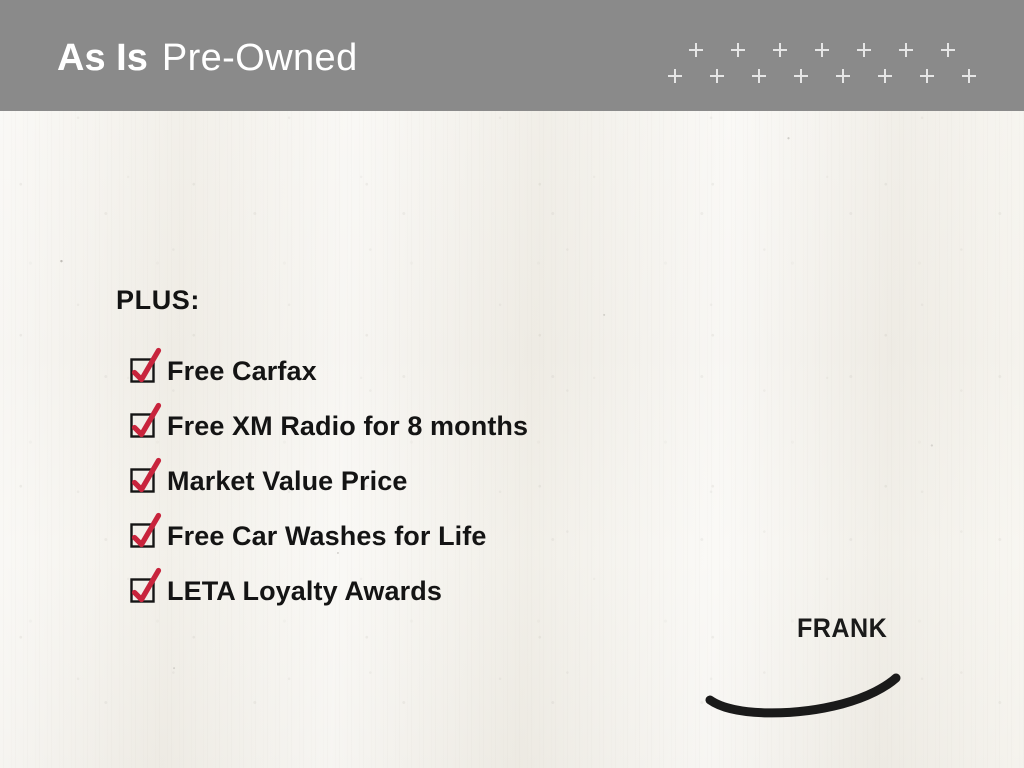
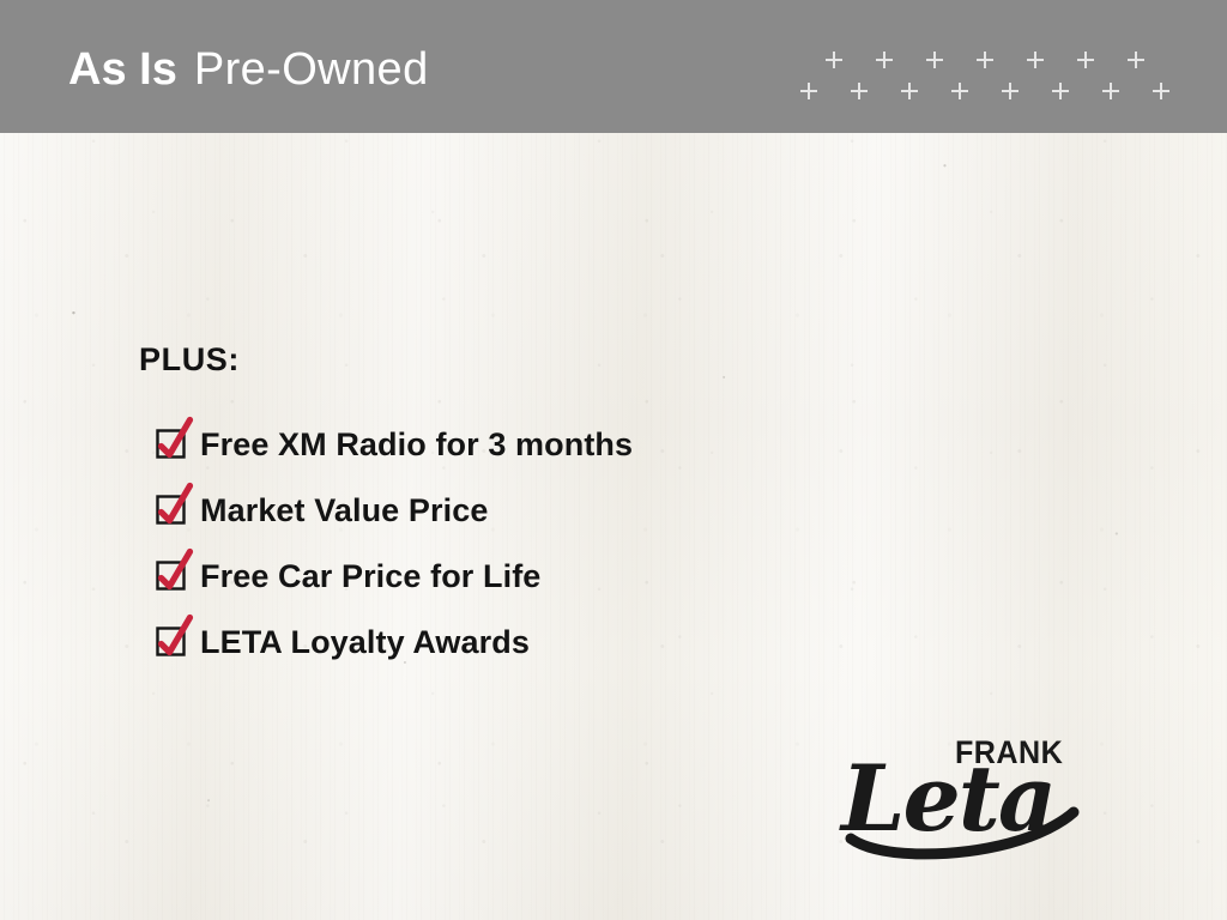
  As Is Pre-Owned
  PLUS:
- Free Carfax
- Free XM Radio for 8 months
+ Free XM Radio for 3 months
  Market Value Price
- Free Car Washes for Life
+ Free Car Price for Life
  LETA Loyalty Awards
  FRANK
+ Leta
